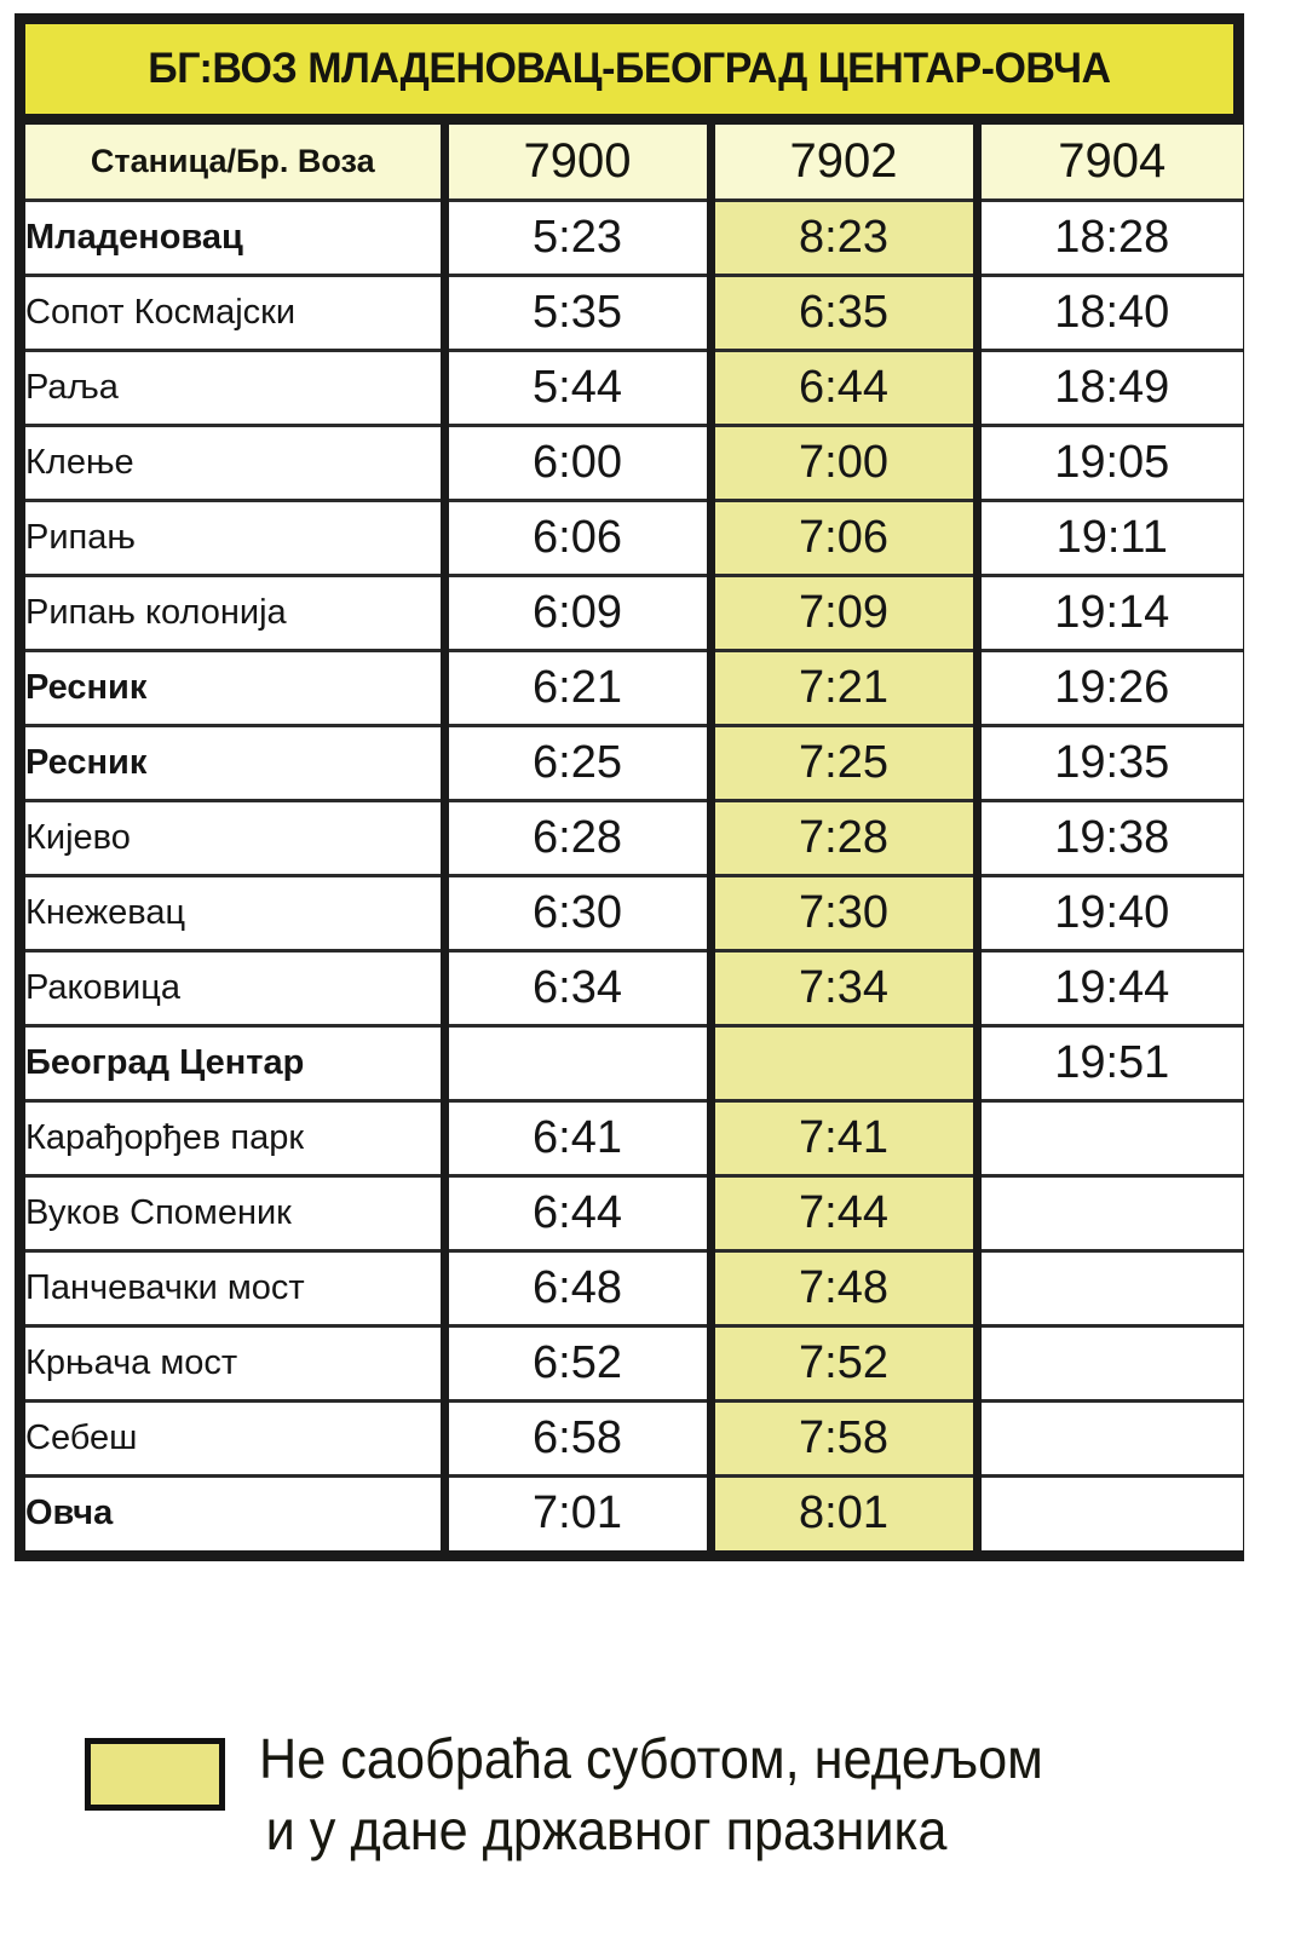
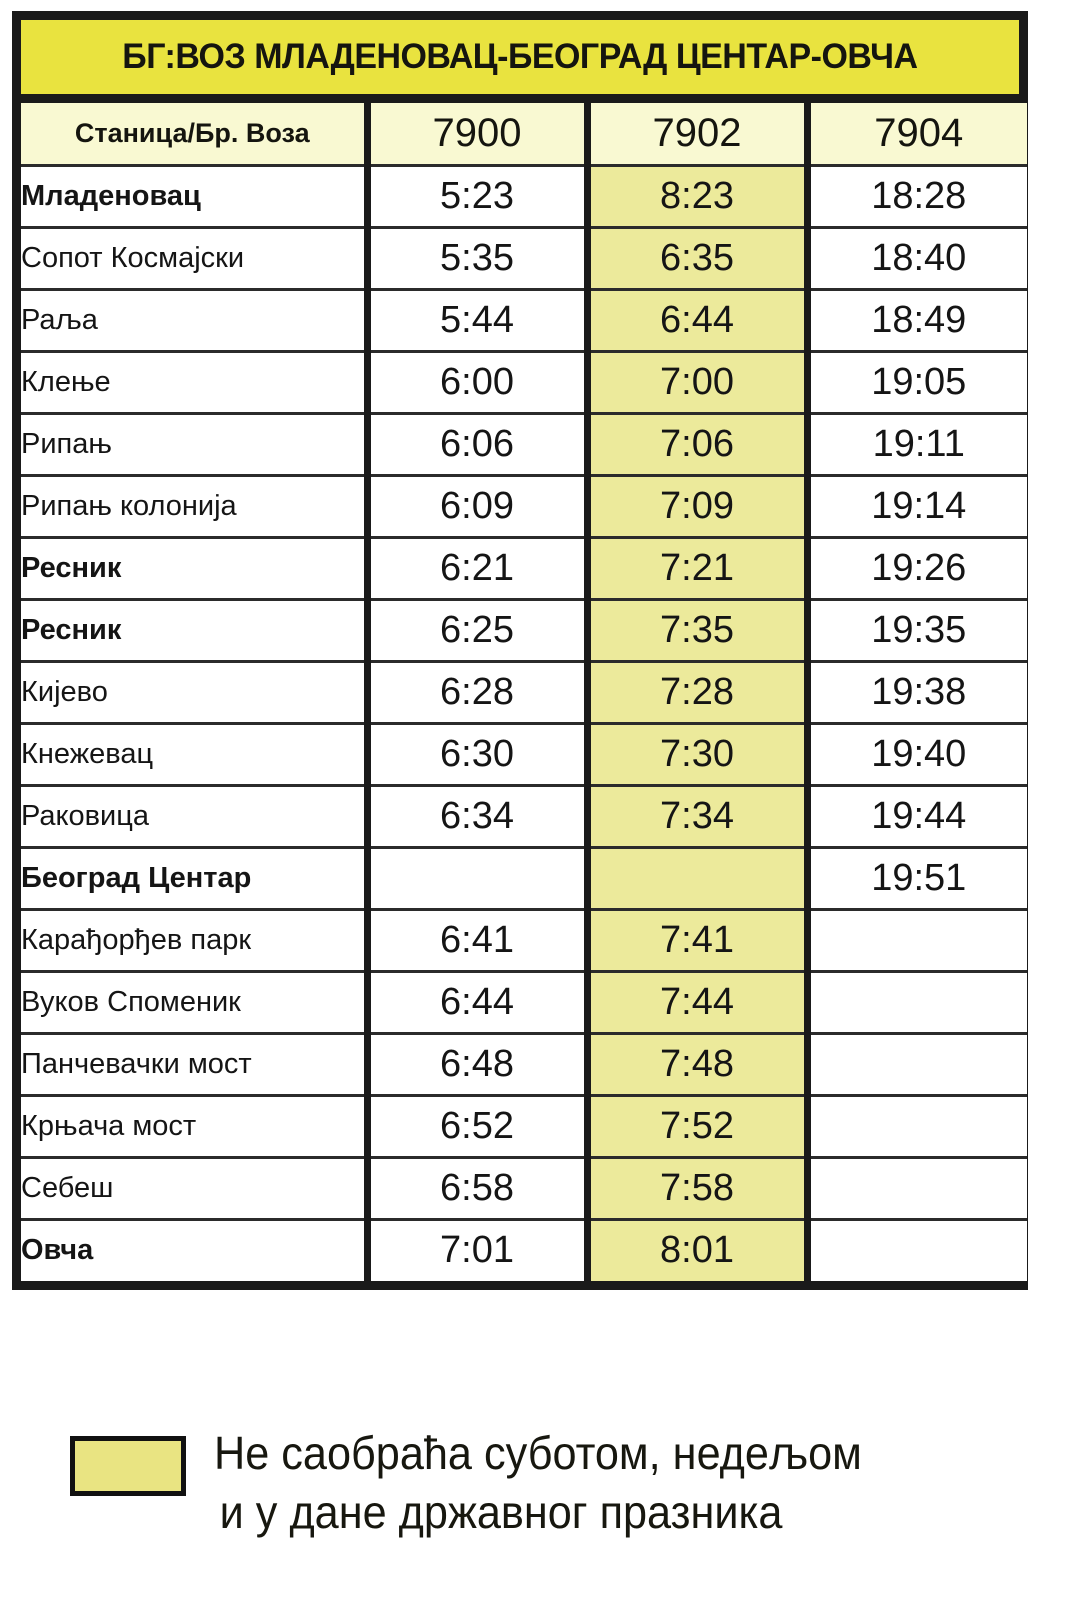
  БГ:ВОЗ МЛАДЕНОВАЦ-БЕОГРАД ЦЕНТАР-ОВЧА
  Станица/Бр. Воза	7900	7902	7904
  Младеновац	5:23	8:23	18:28
  Сопот Космајски	5:35	6:35	18:40
  Раља	5:44	6:44	18:49
  Клење	6:00	7:00	19:05
  Рипањ	6:06	7:06	19:11
  Рипањ колонија	6:09	7:09	19:14
  Ресник	6:21	7:21	19:26
- Ресник	6:25	7:25	19:35
+ Ресник	6:25	7:35	19:35
  Кијево	6:28	7:28	19:38
  Кнежевац	6:30	7:30	19:40
  Раковица	6:34	7:34	19:44
  Београд Центар			19:51
  Карађорђев парк	6:41	7:41
  Вуков Споменик	6:44	7:44
  Панчевачки мост	6:48	7:48
  Крњача мост	6:52	7:52
  Себеш	6:58	7:58
  Овча	7:01	8:01
  Не саобраћа суботом, недељом
  и у дане државног празника
